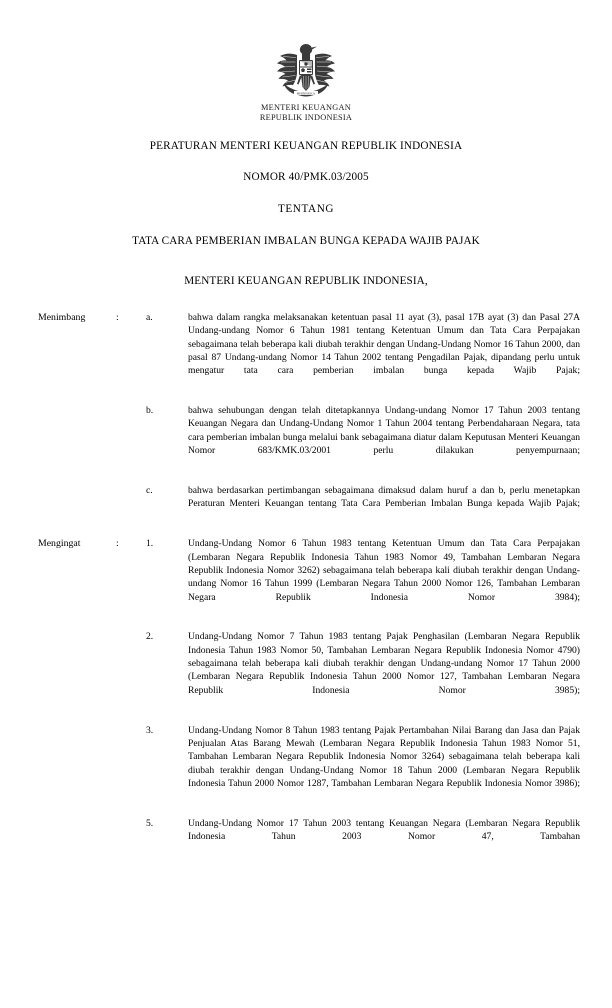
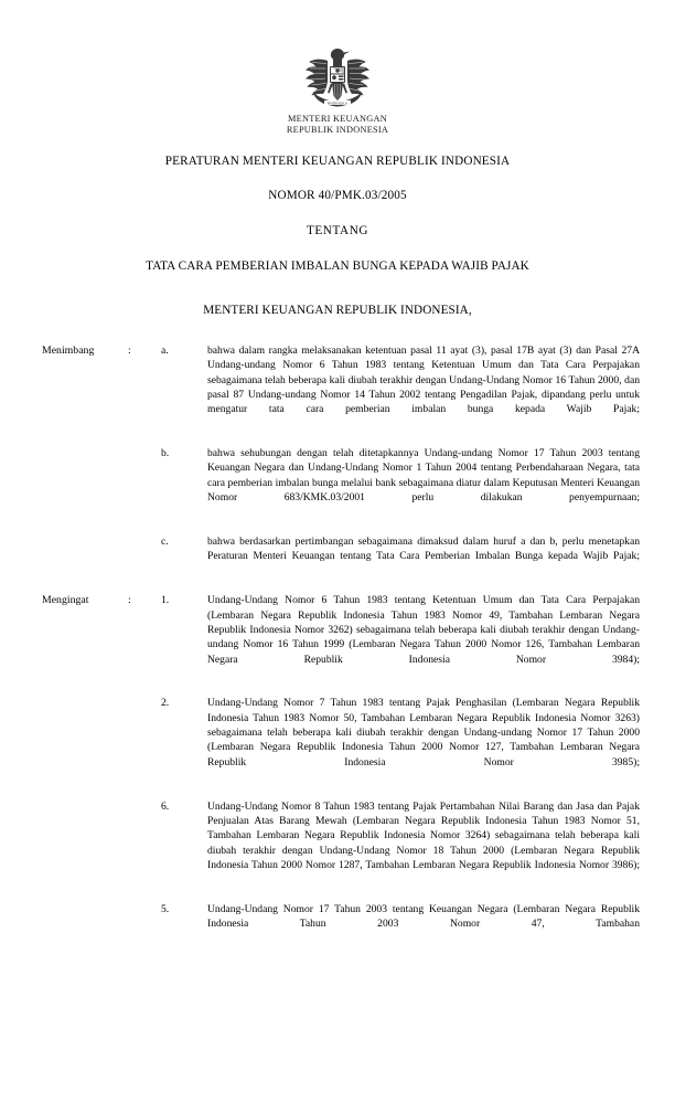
  MENTERI KEUANGAN
  REPUBLIK INDONESIA
  PERATURAN MENTERI KEUANGAN REPUBLIK INDONESIA
  NOMOR 40/PMK.03/2005
  TENTANG
  TATA CARA PEMBERIAN IMBALAN BUNGA KEPADA WAJIB PAJAK
  MENTERI KEUANGAN REPUBLIK INDONESIA,
  Menimbang
  :
  a.
- bahwa dalam rangka melaksanakan ketentuan pasal 11 ayat (3), pasal 17B ayat (3) dan Pasal 27A Undang-undang Nomor 6 Tahun 1981 tentang Ketentuan Umum dan Tata Cara Perpajakan sebagaimana telah beberapa kali diubah terakhir dengan Undang-Undang Nomor 16 Tahun 2000, dan pasal 87 Undang-undang Nomor 14 Tahun 2002 tentang Pengadilan Pajak, dipandang perlu untuk mengatur tata cara pemberian imbalan bunga kepada Wajib Pajak;
+ bahwa dalam rangka melaksanakan ketentuan pasal 11 ayat (3), pasal 17B ayat (3) dan Pasal 27A Undang-undang Nomor 6 Tahun 1983 tentang Ketentuan Umum dan Tata Cara Perpajakan sebagaimana telah beberapa kali diubah terakhir dengan Undang-Undang Nomor 16 Tahun 2000, dan pasal 87 Undang-undang Nomor 14 Tahun 2002 tentang Pengadilan Pajak, dipandang perlu untuk mengatur tata cara pemberian imbalan bunga kepada Wajib Pajak;
  b.
  bahwa sehubungan dengan telah ditetapkannya Undang-undang Nomor 17 Tahun 2003 tentang Keuangan Negara dan Undang-Undang Nomor 1 Tahun 2004 tentang Perbendaharaan Negara, tata cara pemberian imbalan bunga melalui bank sebagaimana diatur dalam Keputusan Menteri Keuangan Nomor 683/KMK.03/2001 perlu dilakukan penyempurnaan;
  c.
  bahwa berdasarkan pertimbangan sebagaimana dimaksud dalam huruf a dan b, perlu menetapkan Peraturan Menteri Keuangan tentang Tata Cara Pemberian Imbalan Bunga kepada Wajib Pajak;
  Mengingat
  :
  1.
  Undang-Undang Nomor 6 Tahun 1983 tentang Ketentuan Umum dan Tata Cara Perpajakan (Lembaran Negara Republik Indonesia Tahun 1983 Nomor 49, Tambahan Lembaran Negara Republik Indonesia Nomor 3262) sebagaimana telah beberapa kali diubah terakhir dengan Undang-undang Nomor 16 Tahun 1999 (Lembaran Negara Tahun 2000 Nomor 126, Tambahan Lembaran Negara Republik Indonesia Nomor 3984);
  2.
- Undang-Undang Nomor 7 Tahun 1983 tentang Pajak Penghasilan (Lembaran Negara Republik Indonesia Tahun 1983 Nomor 50, Tambahan Lembaran Negara Republik Indonesia Nomor 4790) sebagaimana telah beberapa kali diubah terakhir dengan Undang-undang Nomor 17 Tahun 2000 (Lembaran Negara Republik Indonesia Tahun 2000 Nomor 127, Tambahan Lembaran Negara Republik Indonesia Nomor 3985);
+ Undang-Undang Nomor 7 Tahun 1983 tentang Pajak Penghasilan (Lembaran Negara Republik Indonesia Tahun 1983 Nomor 50, Tambahan Lembaran Negara Republik Indonesia Nomor 3263) sebagaimana telah beberapa kali diubah terakhir dengan Undang-undang Nomor 17 Tahun 2000 (Lembaran Negara Republik Indonesia Tahun 2000 Nomor 127, Tambahan Lembaran Negara Republik Indonesia Nomor 3985);
- 3.
+ 6.
  Undang-Undang Nomor 8 Tahun 1983 tentang Pajak Pertambahan Nilai Barang dan Jasa dan Pajak Penjualan Atas Barang Mewah (Lembaran Negara Republik Indonesia Tahun 1983 Nomor 51, Tambahan Lembaran Negara Republik Indonesia Nomor 3264) sebagaimana telah beberapa kali diubah terakhir dengan Undang-Undang Nomor 18 Tahun 2000 (Lembaran Negara Republik Indonesia Tahun 2000 Nomor 1287, Tambahan Lembaran Negara Republik Indonesia Nomor 3986);
  5.
  Undang-Undang Nomor 17 Tahun 2003 tentang Keuangan Negara (Lembaran Negara Republik Indonesia Tahun 2003 Nomor 47, Tambahan
